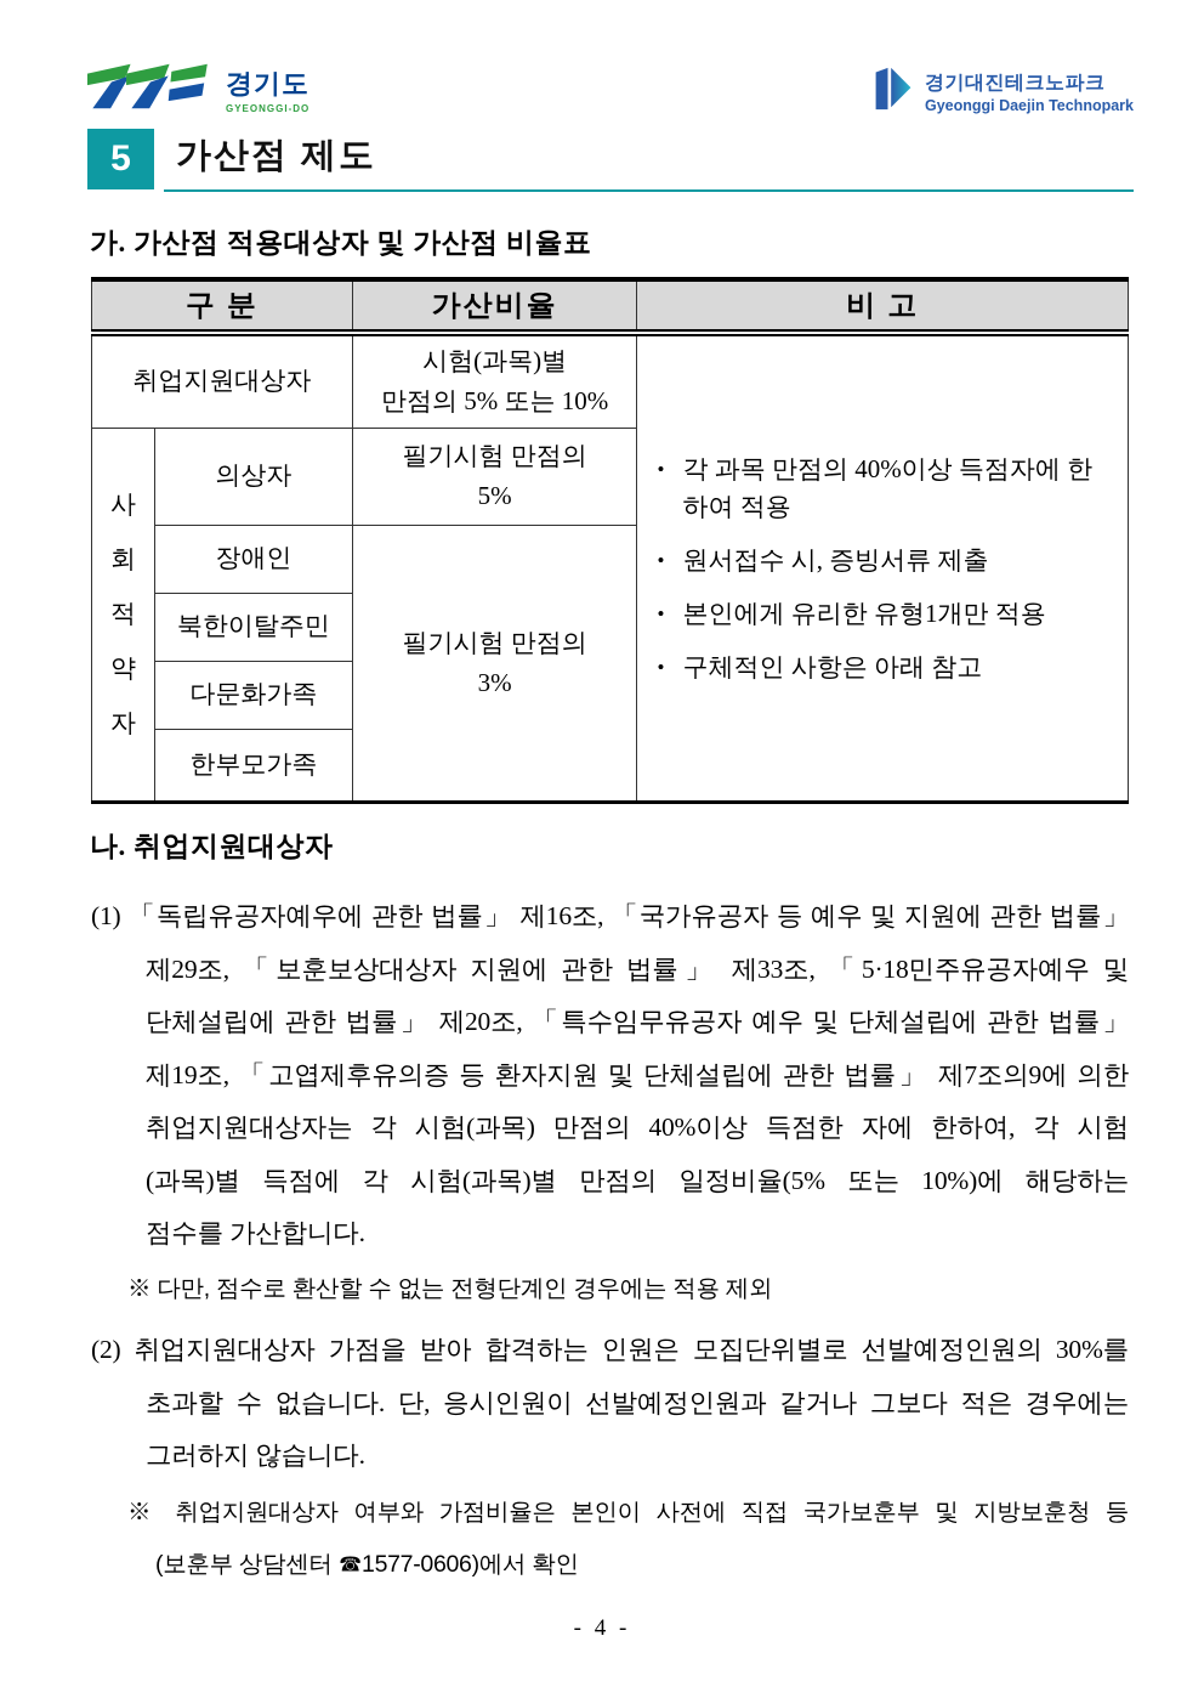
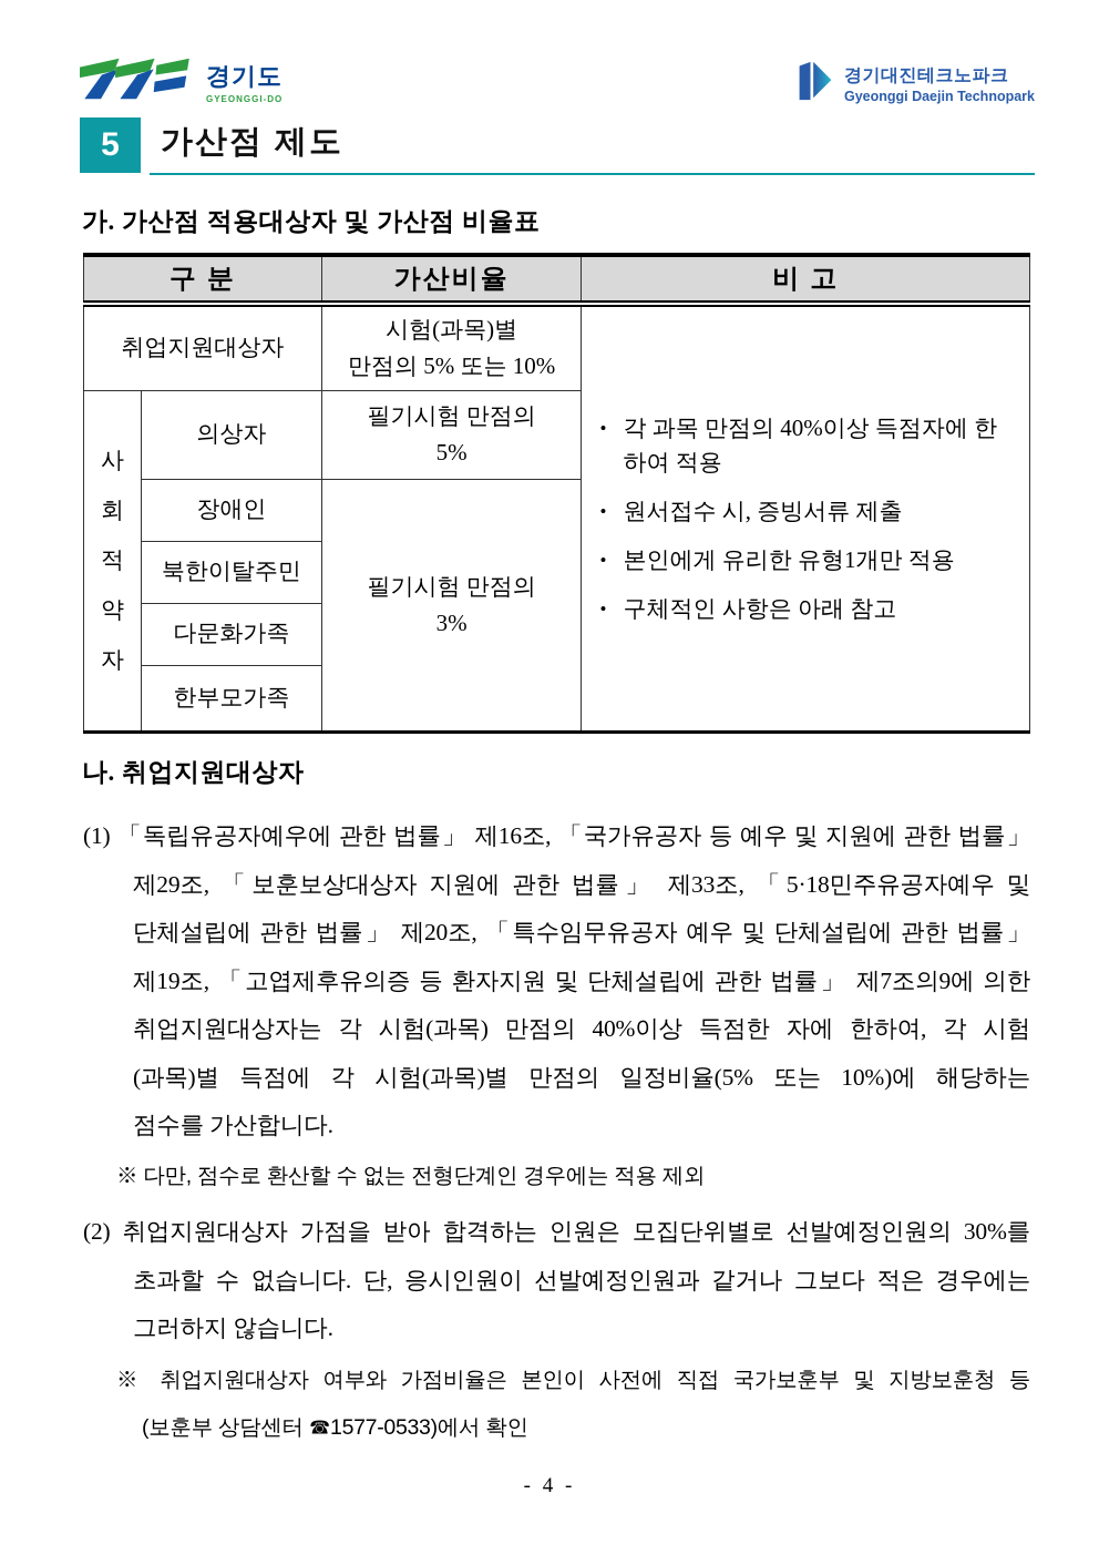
  경기도
  GYEONGGI-DO
  경기대진테크노파크
  Gyeonggi Daejin Technopark
  5
  가산점 제도
  가. 가산점 적용대상자 및 가산점 비율표
  구 분	가산비율	비 고
  취업지원대상자	시험(과목)별 만점의 5% 또는 10%	• 각 과목 만점의 40%이상 득점자에 한하여 적용 • 원서접수 시, 증빙서류 제출 • 본인에게 유리한 유형1개만 적용 • 구체적인 사항은 아래 참고
  사 회 적 약 자	의상자	필기시험 만점의 5%
  장애인	필기시험 만점의 3%
  북한이탈주민
  다문화가족
  한부모가족
  나. 취업지원대상자
  (1) 「독립유공자예우에 관한 법률」 제16조, 「국가유공자 등 예우 및 지원에 관한 법률」
  제29조, 「보훈보상대상자 지원에 관한 법률」 제33조, 「5·18민주유공자예우 및
  단체설립에 관한 법률」 제20조, 「특수임무유공자 예우 및 단체설립에 관한 법률」
  제19조, 「고엽제후유의증 등 환자지원 및 단체설립에 관한 법률」 제7조의9에 의한
  취업지원대상자는 각 시험(과목) 만점의 40%이상 득점한 자에 한하여, 각 시험
  (과목)별 득점에 각 시험(과목)별 만점의 일정비율(5% 또는 10%)에 해당하는
  점수를 가산합니다.
  ※ 다만, 점수로 환산할 수 없는 전형단계인 경우에는 적용 제외
  (2) 취업지원대상자 가점을 받아 합격하는 인원은 모집단위별로 선발예정인원의 30%를
  초과할 수 없습니다. 단, 응시인원이 선발예정인원과 같거나 그보다 적은 경우에는
  그러하지 않습니다.
  ※ 취업지원대상자 여부와 가점비율은 본인이 사전에 직접 국가보훈부 및 지방보훈청 등
- (보훈부 상담센터 ☎1577-0606)에서 확인
+ (보훈부 상담센터 ☎1577-0533)에서 확인
  - 4 -
